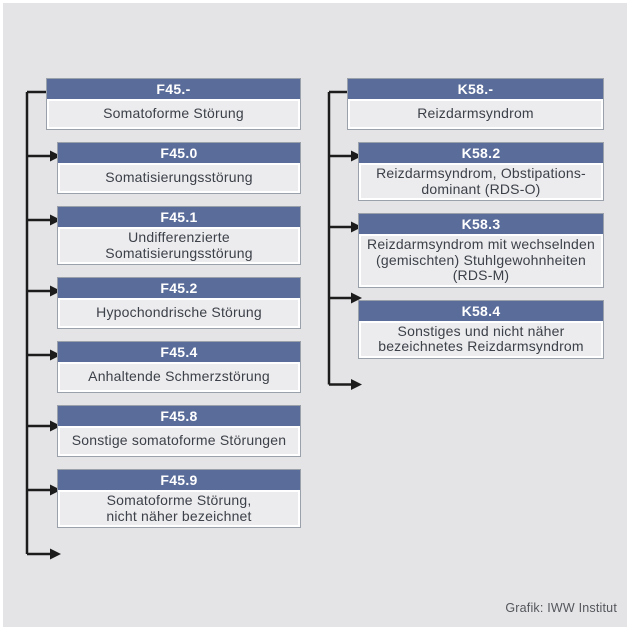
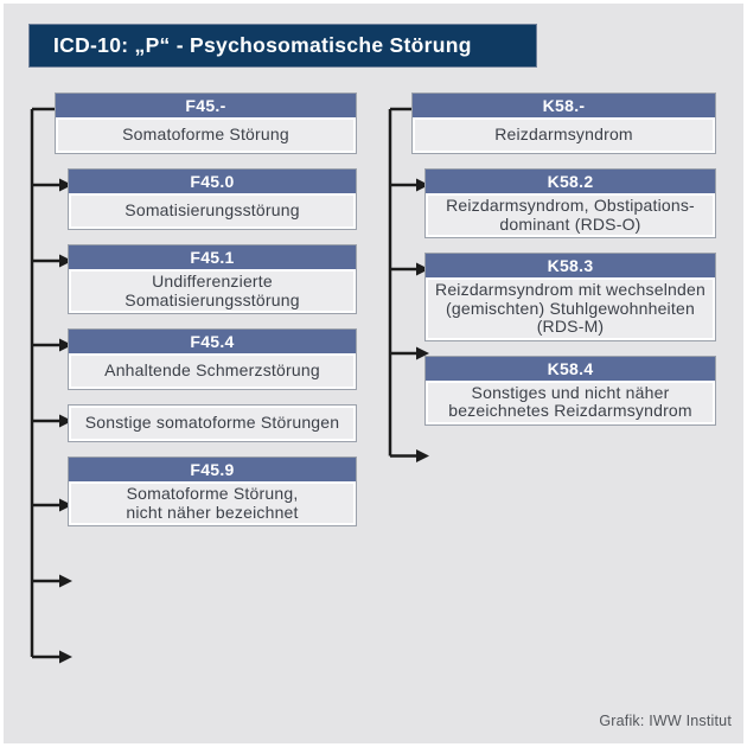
+ ICD-10: „P“ - Psychosomatische Störung
  F45.-
  Somatoforme Störung
  F45.0
  Somatisierungsstörung
  F45.1
  Undifferenzierte
  Somatisierungsstörung
- F45.2
- Hypochondrische Störung
  F45.4
  Anhaltende Schmerzstörung
- F45.8
  Sonstige somatoforme Störungen
  F45.9
  Somatoforme Störung,
  nicht näher bezeichnet
  K58.-
  Reizdarmsyndrom
  K58.2
  Reizdarmsyndrom, Obstipations-
  dominant (RDS-O)
  K58.3
  Reizdarmsyndrom mit wechselnden
  (gemischten) Stuhlgewohnheiten
  (RDS-M)
  K58.4
  Sonstiges und nicht näher
  bezeichnetes Reizdarmsyndrom
  Grafik: IWW Institut
